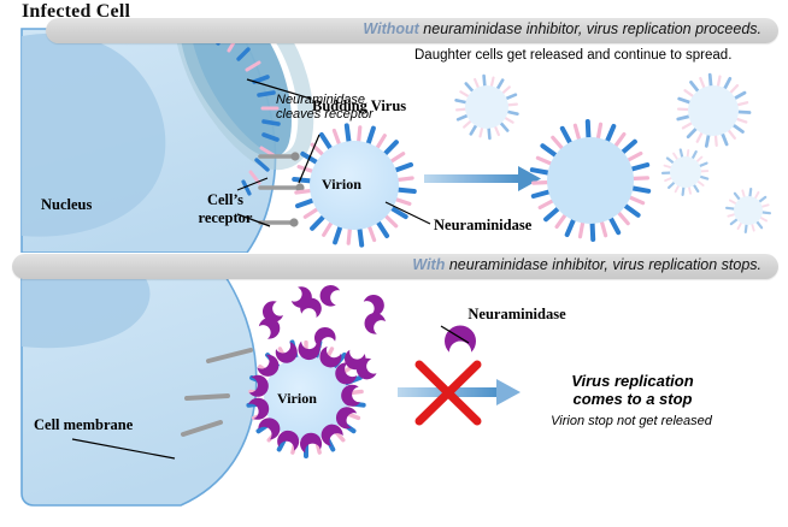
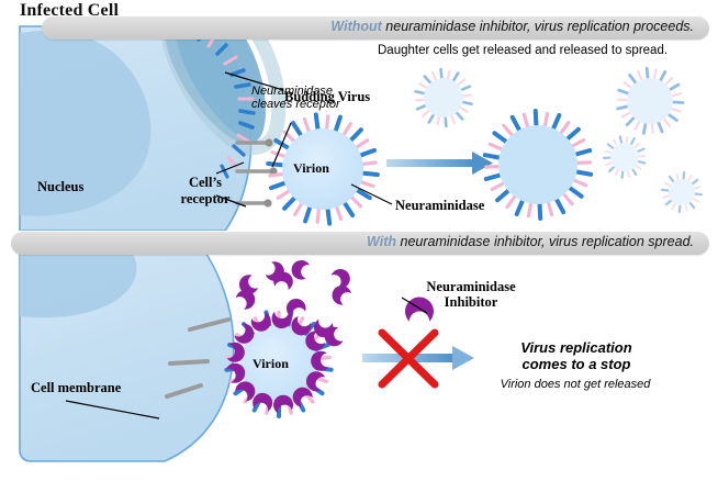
  Infected Cell
  Without neuraminidase inhibitor, virus replication proceeds.
- With neuraminidase inhibitor, virus replication stops.
+ With neuraminidase inhibitor, virus replication spread.
- Daughter cells get released and continue to spread.
+ Daughter cells get released and released to spread.
  Budding Virus
  Neuraminidase
  cleaves receptor
  Nucleus
  Cell’s
  receptor
  Virion
  Neuraminidase
  Neuraminidase
+ Inhibitor
  Virion
  Cell membrane
  Virus replication
  comes to a stop
- Virion stop not get released
+ Virion does not get released
